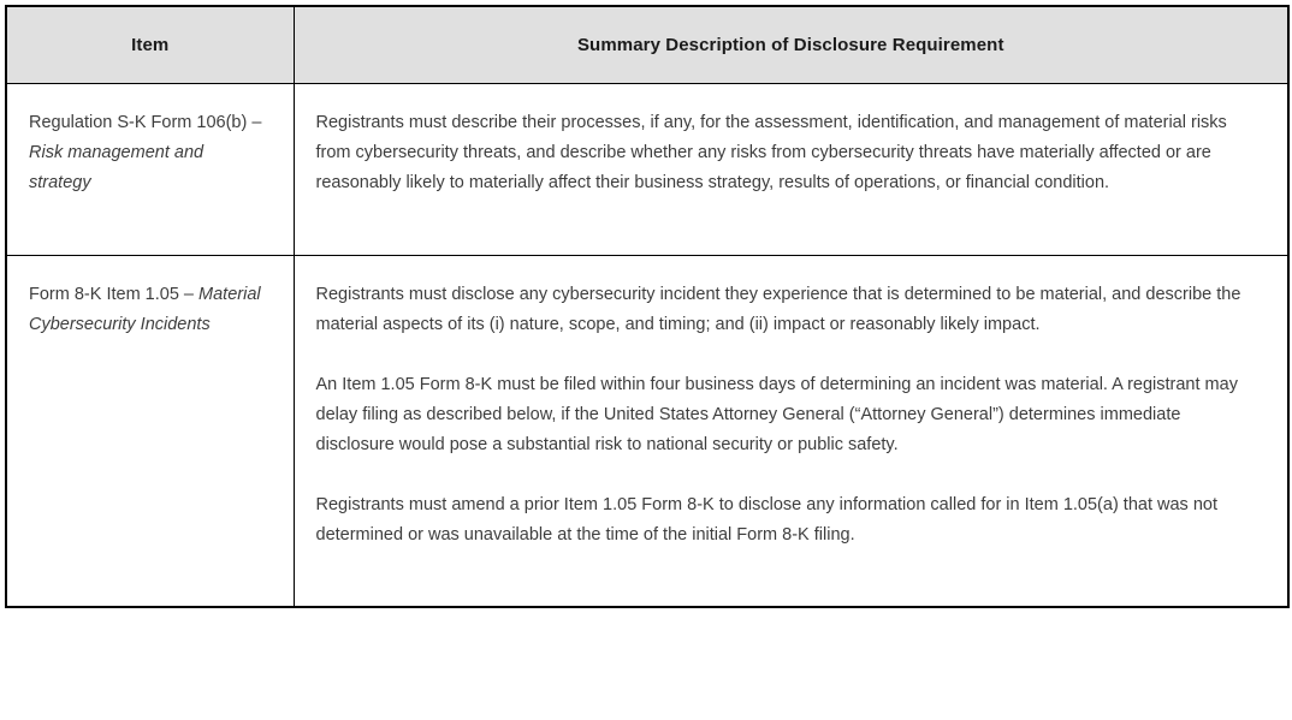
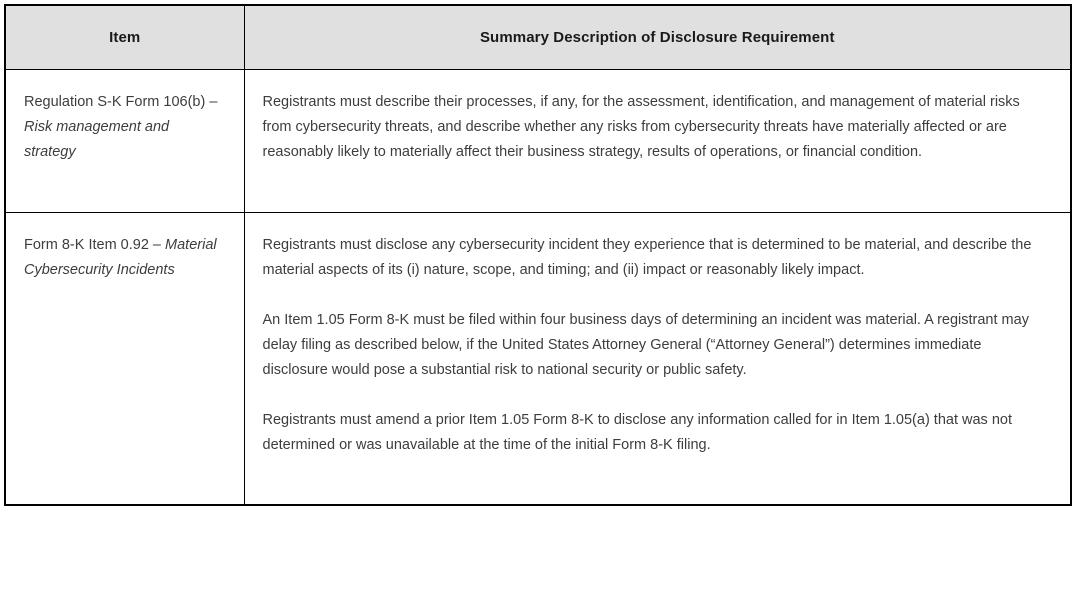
  Item	Summary Description of Disclosure Requirement
  Regulation S-K Form 106(b) – Risk management and strategy	Registrants must describe their processes, if any, for the assessment, identification, and management of material risks from cybersecurity threats, and describe whether any risks from cybersecurity threats have materially affected or are reasonably likely to materially affect their business strategy, results of operations, or financial condition.
- Form 8-K Item 1.05 – Material Cybersecurity Incidents	Registrants must disclose any cybersecurity incident they experience that is determined to be material, and describe the material aspects of its (i) nature, scope, and timing; and (ii) impact or reasonably likely impact. An Item 1.05 Form 8-K must be filed within four business days of determining an incident was material. A registrant may delay filing as described below, if the United States Attorney General (“Attorney General”) determines immediate disclosure would pose a substantial risk to national security or public safety. Registrants must amend a prior Item 1.05 Form 8-K to disclose any information called for in Item 1.05(a) that was not determined or was unavailable at the time of the initial Form 8-K filing.
+ Form 8-K Item 0.92 – Material Cybersecurity Incidents	Registrants must disclose any cybersecurity incident they experience that is determined to be material, and describe the material aspects of its (i) nature, scope, and timing; and (ii) impact or reasonably likely impact. An Item 1.05 Form 8-K must be filed within four business days of determining an incident was material. A registrant may delay filing as described below, if the United States Attorney General (“Attorney General”) determines immediate disclosure would pose a substantial risk to national security or public safety. Registrants must amend a prior Item 1.05 Form 8-K to disclose any information called for in Item 1.05(a) that was not determined or was unavailable at the time of the initial Form 8-K filing.
